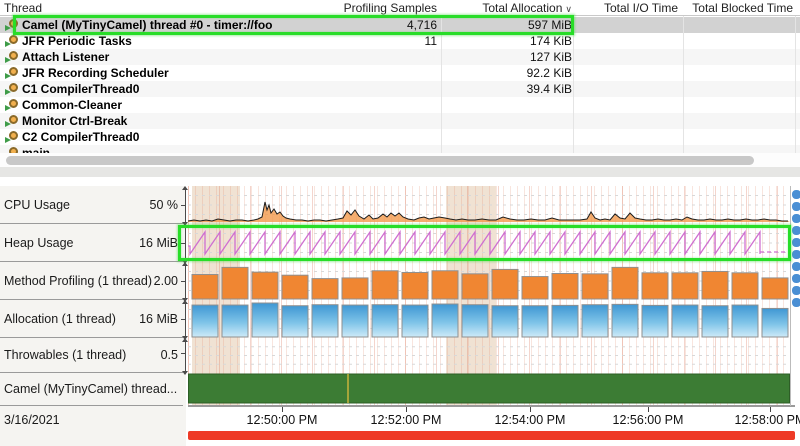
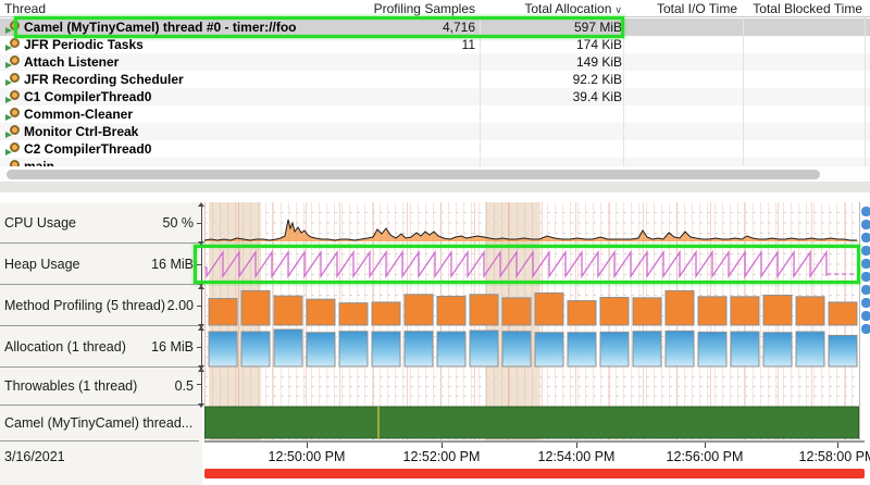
  Thread
  Profiling Samples
  Total Allocation ∨
  Total I/O Time
  Total Blocked Time
  Camel (MyTinyCamel) thread #0 - timer://foo
  4,716
  597 MiB
  JFR Periodic Tasks
  11
  174 KiB
  Attach Listener
- 127 KiB
+ 149 KiB
  JFR Recording Scheduler
  92.2 KiB
  C1 CompilerThread0
  39.4 KiB
  Common-Cleaner
  Monitor Ctrl-Break
  C2 CompilerThread0
  CPU Usage
  50 %
  Heap Usage
  16 MiB
- Method Profiling (1 thread)
+ Method Profiling (5 thread)
  2.00
  Allocation (1 thread)
  16 MiB
  Throwables (1 thread)
  0.5
  Camel (MyTinyCamel) thread...
  12:50:00 PM
  12:52:00 PM
  12:54:00 PM
  12:56:00 PM
  12:58:00 P
  3/16/2021
